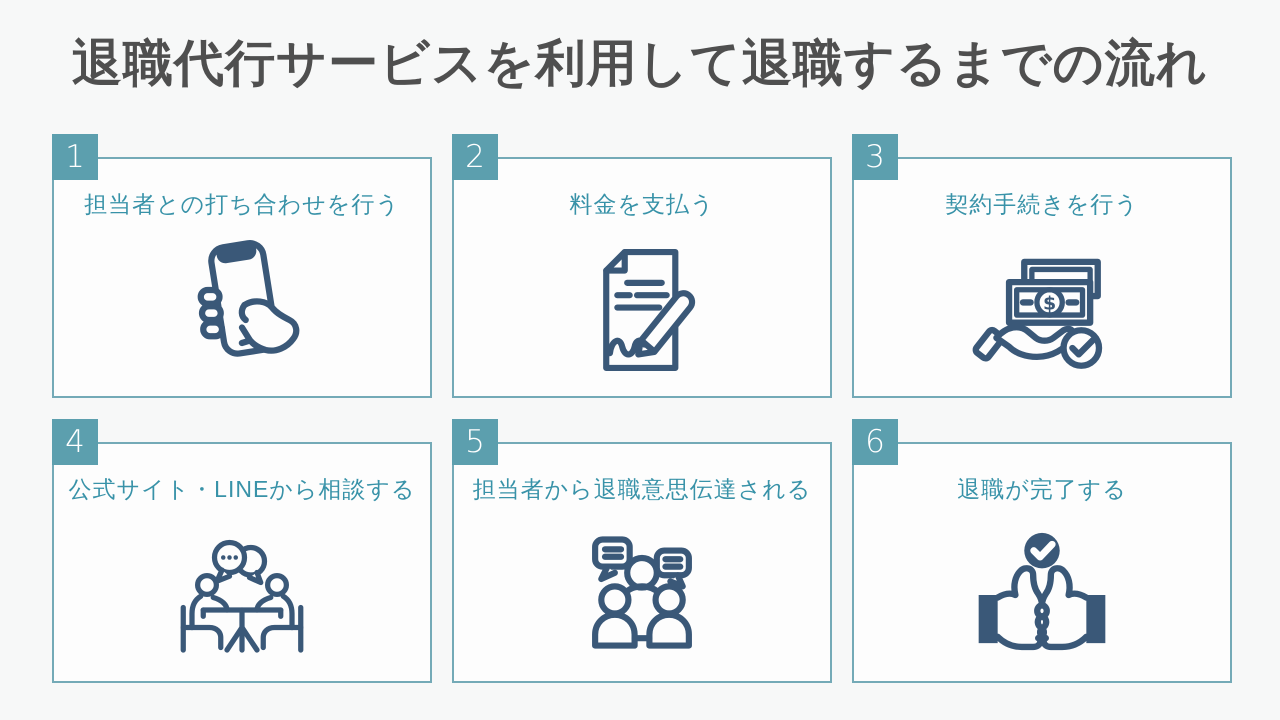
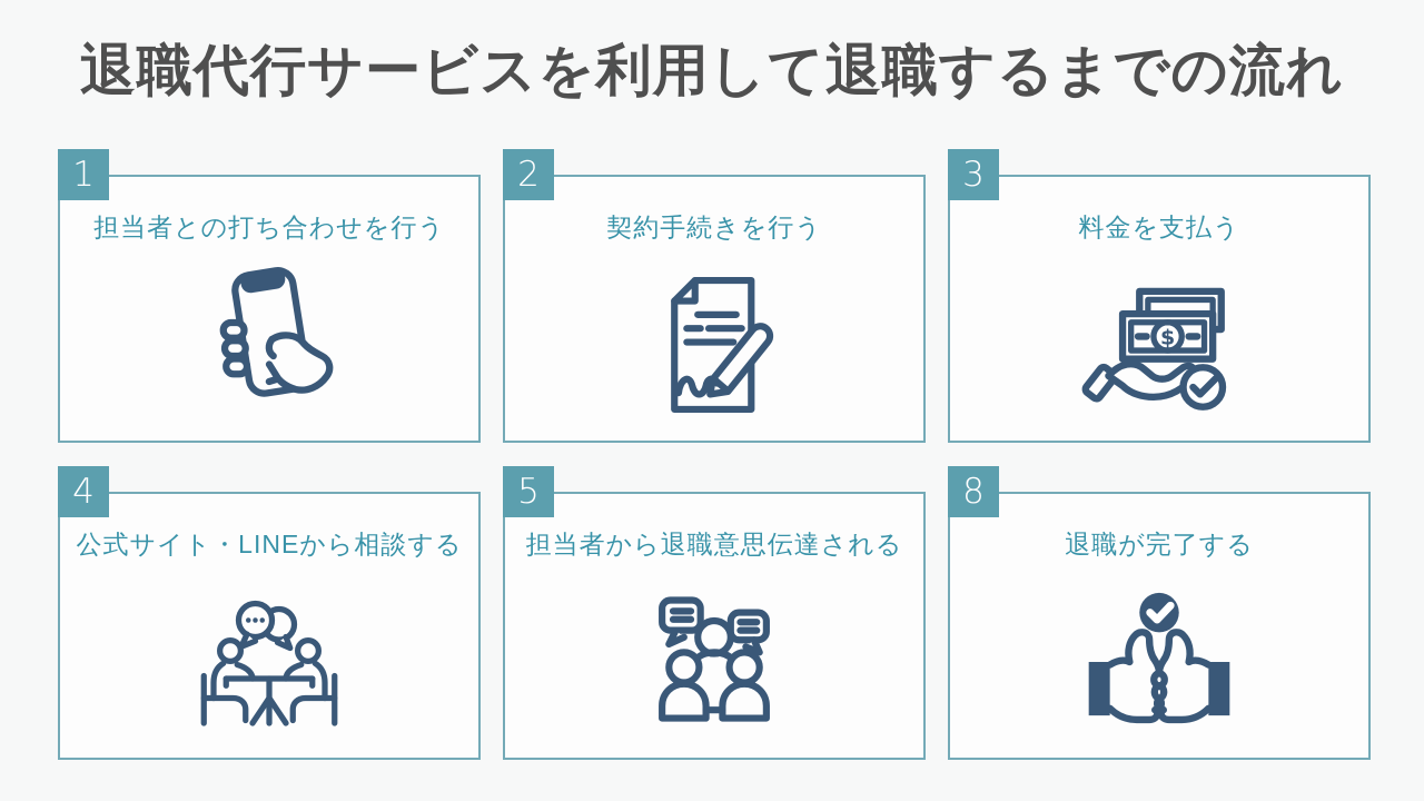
  退職代行サービスを利用して退職するまでの流れ
  1
  担当者との打ち合わせを行う
  2
- 料金を支払う
+ 契約手続きを行う
  3
- 契約手続きを行う
+ 料金を支払う
  $
  4
  公式サイト・LINEから相談する
  5
  担当者から退職意思伝達される
- 6
+ 8
  退職が完了する
